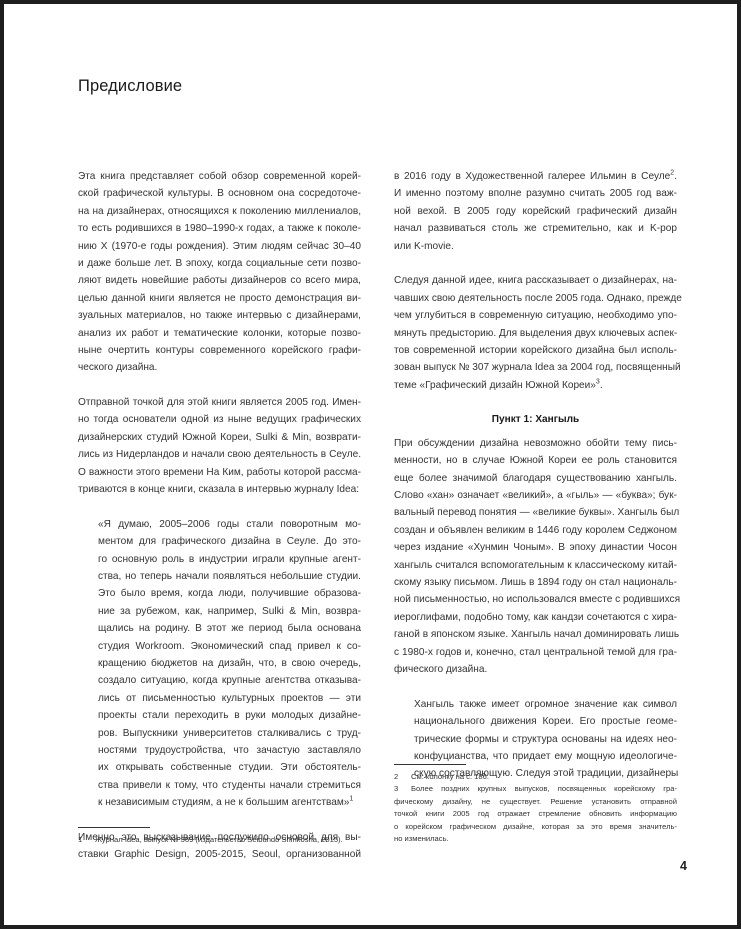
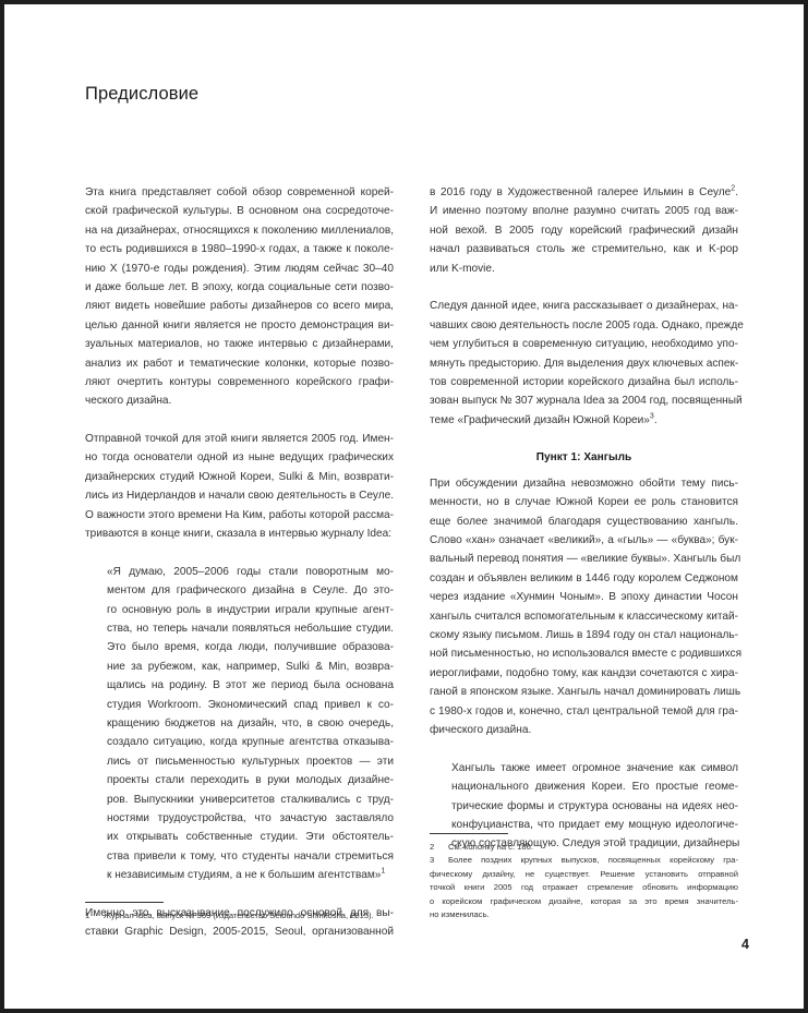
  Предисловие
  Эта книга представляет собой обзор современной корей-
  ской графической культуры. В основном она сосредоточе-
  на на дизайнерах, относящихся к поколению миллениалов,
  то есть родившихся в 1980–1990-х годах, а также к поколе-
  нию X (1970-е годы рождения). Этим людям сейчас 30–40
  и даже больше лет. В эпоху, когда социальные сети позво-
  ляют видеть новейшие работы дизайнеров со всего мира,
  целью данной книги является не просто демонстрация ви-
  зуальных материалов, но также интервью с дизайнерами,
  анализ их работ и тематические колонки, которые позво-
- ныне очертить контуры современного корейского графи-
+ ляют очертить контуры современного корейского графи-
  ческого дизайна.
  Отправной точкой для этой книги является 2005 год. Имен-
  но тогда основатели одной из ныне ведущих графических
  дизайнерских студий Южной Кореи, Sulki & Min, возврати-
  лись из Нидерландов и начали свою деятельность в Сеуле.
  О важности этого времени На Ким, работы которой рассма-
  триваются в конце книги, сказала в интервью журналу Idea:
  «Я думаю, 2005–2006 годы стали поворотным мо-
  ментом для графического дизайна в Сеуле. До это-
  го основную роль в индустрии играли крупные агент-
  ства, но теперь начали появляться небольшие студии.
  Это было время, когда люди, получившие образова-
  ние за рубежом, как, например, Sulki & Min, возвра-
  щались на родину. В этот же период была основана
  студия Workroom. Экономический спад привел к со-
  кращению бюджетов на дизайн, что, в свою очередь,
  создало ситуацию, когда крупные агентства отказыва-
  лись от письменностью культурных проектов — эти
  проекты стали переходить в руки молодых дизайне-
  ров. Выпускники университетов сталкивались с труд-
  ностями трудоустройства, что зачастую заставляло
  их открывать собственные студии. Эти обстоятель-
  ства привели к тому, что студенты начали стремиться
  к независимым студиям, а не к большим агентствам»
  Именно это высказывание послужило основой для вы-
  ставки Graphic Design, 2005-2015, Seoul, организованной
  1
  Журнал Idea, выпуск № 369 (издательство Seibundo Shinkosha, 2015).
  в 2016 году в Художественной галерее Ильмин в Сеуле .
  И именно поэтому вполне разумно считать 2005 год важ-
  ной вехой. В 2005 году корейский графический дизайн
  начал развиваться столь же стремительно, как и K-pop
  или K-movie.
  Следуя данной идее, книга рассказывает о дизайнерах, на-
  чавших свою деятельность после 2005 года. Однако, прежде
  чем углубиться в современную ситуацию, необходимо упо-
  мянуть предысторию. Для выделения двух ключевых аспек-
  тов современной истории корейского дизайна был исполь-
  зован выпуск № 307 журнала Idea за 2004 год, посвященный
  теме «Графический дизайн Южной Кореи» .
  Пункт 1: Хангыль
  При обсуждении дизайна невозможно обойти тему пись-
  менности, но в случае Южной Кореи ее роль становится
  еще более значимой благодаря существованию хангыль.
  Слово «хан» означает «великий», а «гыль» — «буква»; бук-
  вальный перевод понятия — «великие буквы». Хангыль был
  создан и объявлен великим в 1446 году королем Седжоном
  через издание «Хунмин Чоным». В эпоху династии Чосон
  хангыль считался вспомогательным к классическому китай-
  скому языку письмом. Лишь в 1894 году он стал националь-
  ной письменностью, но использовался вместе с родившихся
  иероглифами, подобно тому, как кандзи сочетаются с хира-
  ганой в японском языке. Хангыль начал доминировать лишь
  с 1980-х годов и, конечно, стал центральной темой для гра-
  фического дизайна.
  Хангыль также имеет огромное значение как символ
  национального движения Кореи. Его простые геоме-
  трические формы и структура основаны на идеях нео-
  конфуцианства, что придает ему мощную идеологиче-
  скую составляющую. Следуя этой традиции, дизайнеры
  2
  См. колонку на с. 186.
  3
  Более поздних крупных выпусков, посвященных корейскому гра-
  фическому дизайну, не существует. Решение установить отправной
  точкой книги 2005 год отражает стремление обновить информацию
  о корейском графическом дизайне, которая за это время значитель-
  но изменилась.
  4
